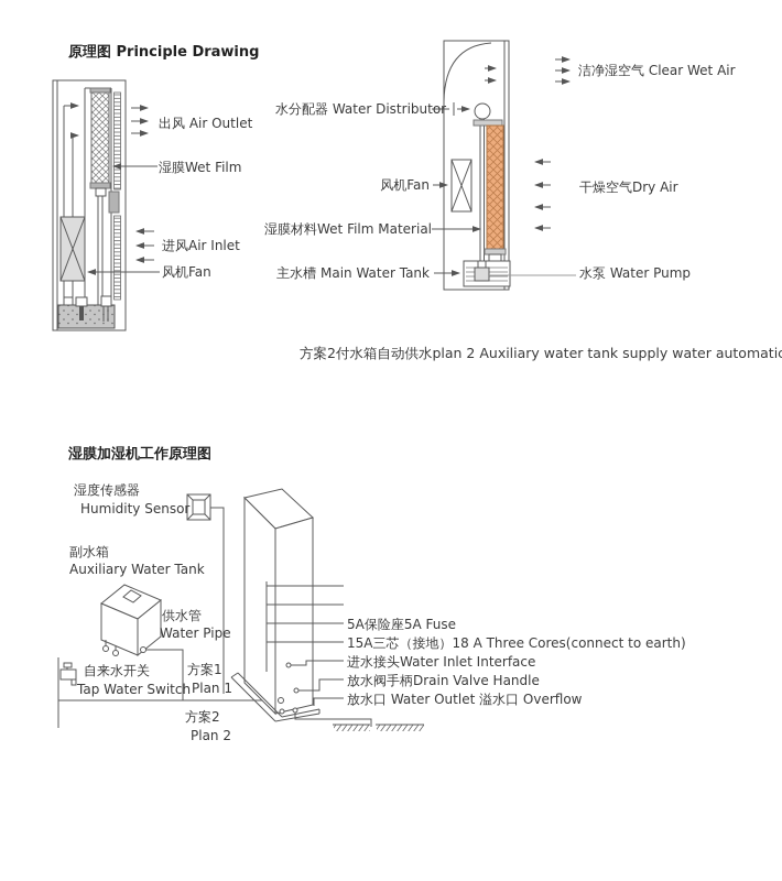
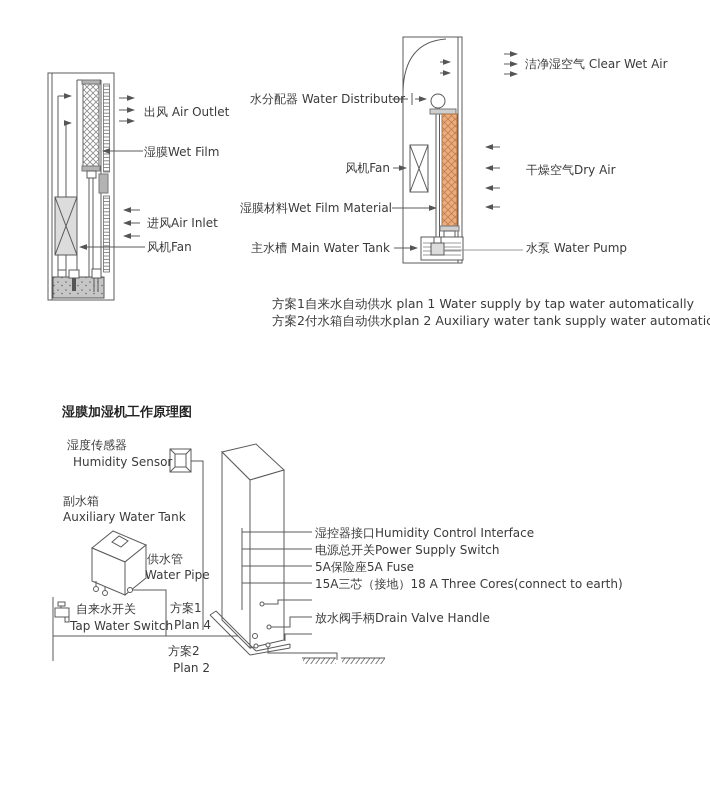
- 原理图 Principle Drawing
  出风 Air Outlet
  湿膜Wet Film
  进风Air Inlet
  风机Fan
  水分配器 Water Distributor
  洁净湿空气 Clear Wet Air
  风机Fan
  干燥空气Dry Air
  湿膜材料Wet Film Material
  主水槽 Main Water Tank
  水泵 Water Pump
+ 方案1自来水自动供水 plan 1 Water supply by tap water automatically
  方案2付水箱自动供水plan 2 Auxiliary water tank supply water automati
  湿膜加湿机工作原理图
  湿度传感器
  Humidity Sensor
  副水箱
  Auxiliary Water Tank
  供水管
  Water Pipe
  自来水开关
  Tap Water Switch
  方案1
- Plan 1
+ Plan 4
  方案2
  Plan 2
+ 湿控器接口Humidity Control Interface
+ 电源总开关Power Supply Switch
  5A保险座5A Fuse
  15A三芯（接地）18 A Three Cores(connect to earth)
- 进水接头Water Inlet Interface
  放水阀手柄Drain Valve Handle
- 放水口 Water Outlet 溢水口 Overflow
